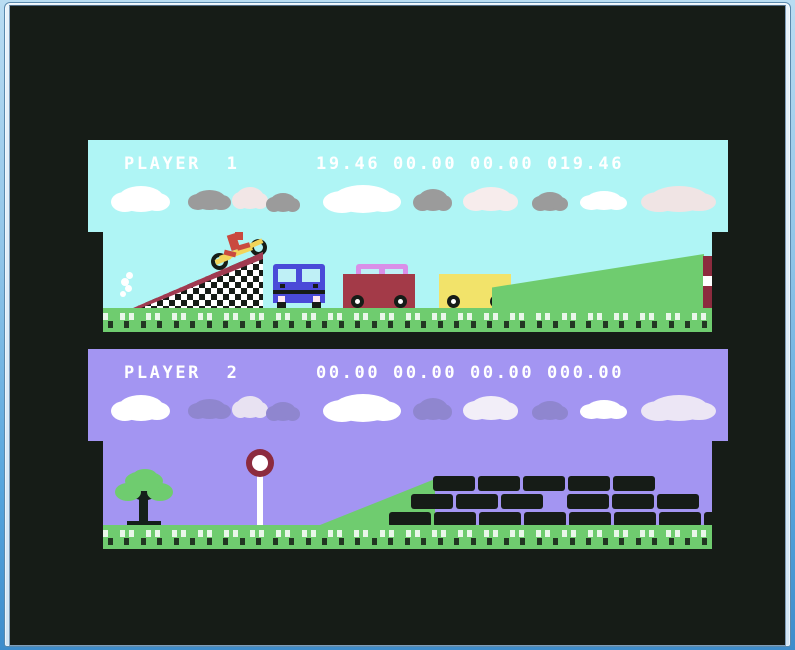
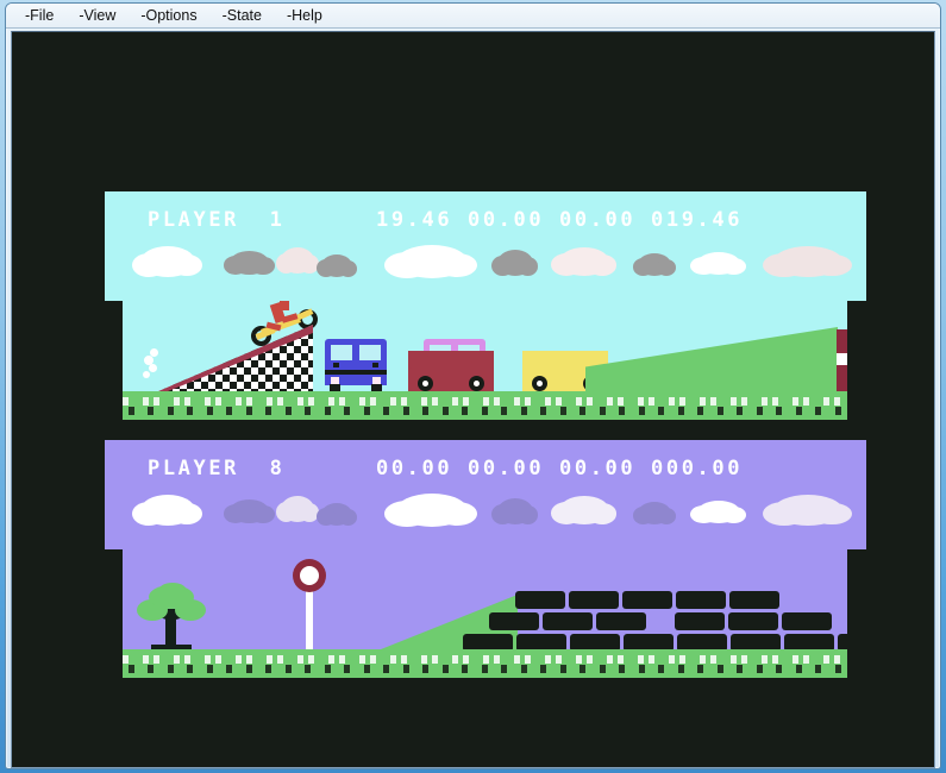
+ -File
+ -View
+ -Options
+ -State
+ -Help
  PLAYER 1
  19.46 00.00 00.00 019.46
- PLAYER 2
+ PLAYER 8
  00.00 00.00 00.00 000.00
